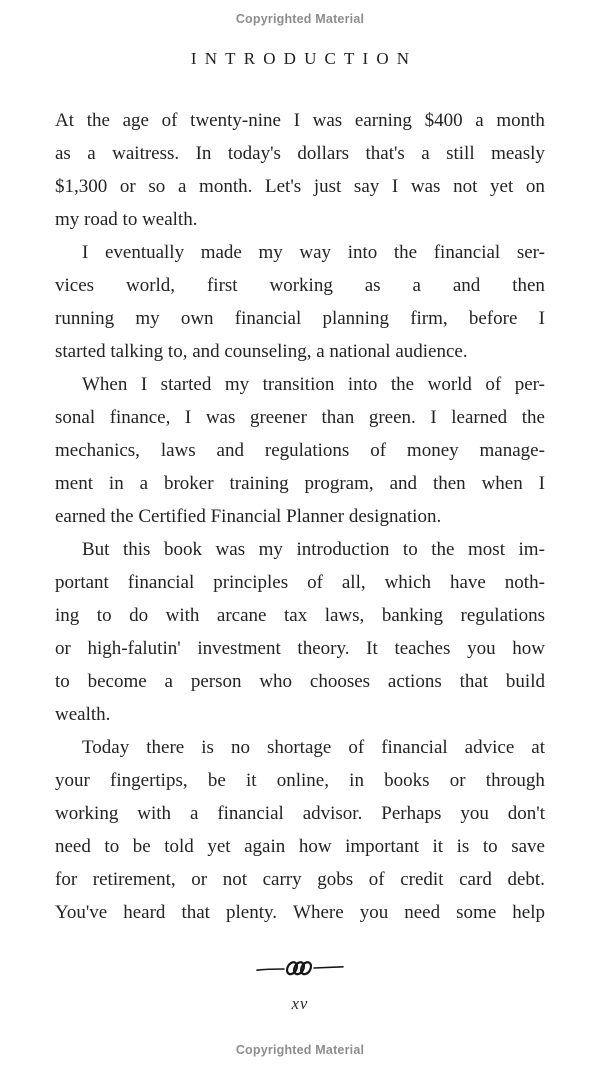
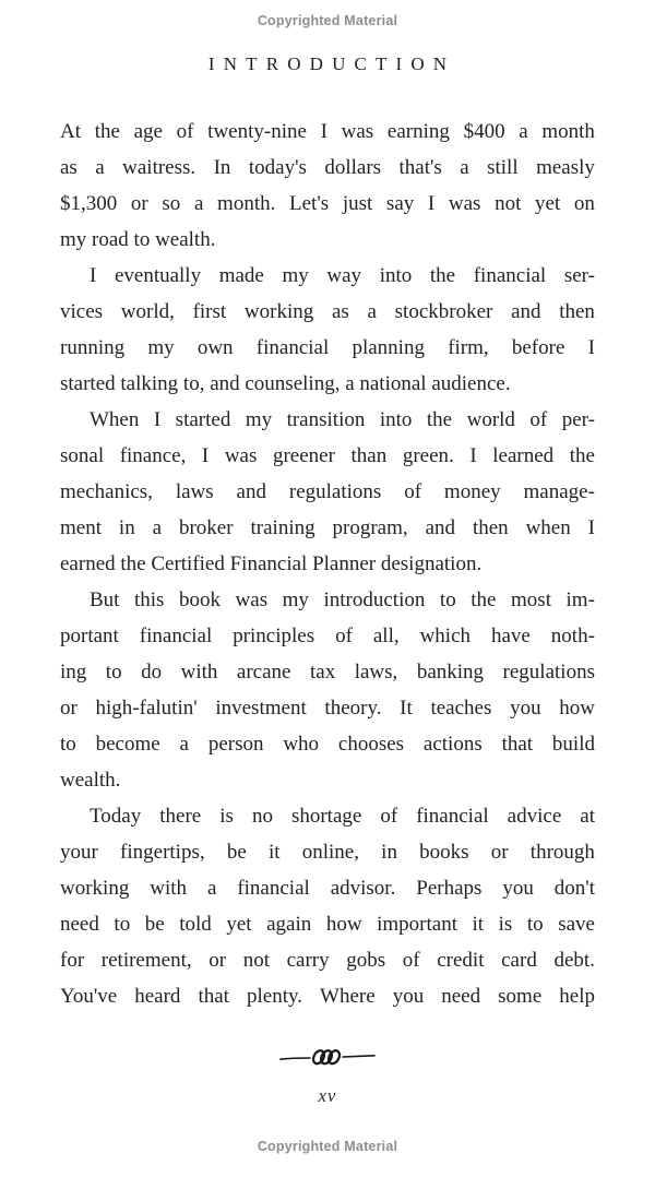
  Copyrighted Material
  INTRODUCTION
  At
  the
  age
  of
  twenty-nine
  I
  was
  earning
  $400
  a
  month
  as
  a
  waitress.
  In
  today's
  dollars
  that's
  a
  still
  measly
  $1,300
  or
  so
  a
  month.
  Let's
  just
  say
  I
  was
  not
  yet
  on
  my road to wealth.
  I
  eventually
  made
  my
  way
  into
  the
  financial
  ser-
  vices
  world,
  first
  working
  as
  a
+ stockbroker
  and
  then
  running
  my
  own
  financial
  planning
  firm,
  before
  I
  started talking to, and counseling, a national audience.
  When
  I
  started
  my
  transition
  into
  the
  world
  of
  per-
  sonal
  finance,
  I
  was
  greener
  than
  green.
  I
  learned
  the
  mechanics,
  laws
  and
  regulations
  of
  money
  manage-
  ment
  in
  a
  broker
  training
  program,
  and
  then
  when
  I
  earned the Certified Financial Planner designation.
  But
  this
  book
  was
  my
  introduction
  to
  the
  most
  im-
  portant
  financial
  principles
  of
  all,
  which
  have
  noth-
  ing
  to
  do
  with
  arcane
  tax
  laws,
  banking
  regulations
  or
  high-falutin'
  investment
  theory.
  It
  teaches
  you
  how
  to
  become
  a
  person
  who
  chooses
  actions
  that
  build
  wealth.
  Today
  there
  is
  no
  shortage
  of
  financial
  advice
  at
  your
  fingertips,
  be
  it
  online,
  in
  books
  or
  through
  working
  with
  a
  financial
  advisor.
  Perhaps
  you
  don't
  need
  to
  be
  told
  yet
  again
  how
  important
  it
  is
  to
  save
  for
  retirement,
  or
  not
  carry
  gobs
  of
  credit
  card
  debt.
  You've
  heard
  that
  plenty.
  Where
  you
  need
  some
  help
  xv
  Copyrighted Material
